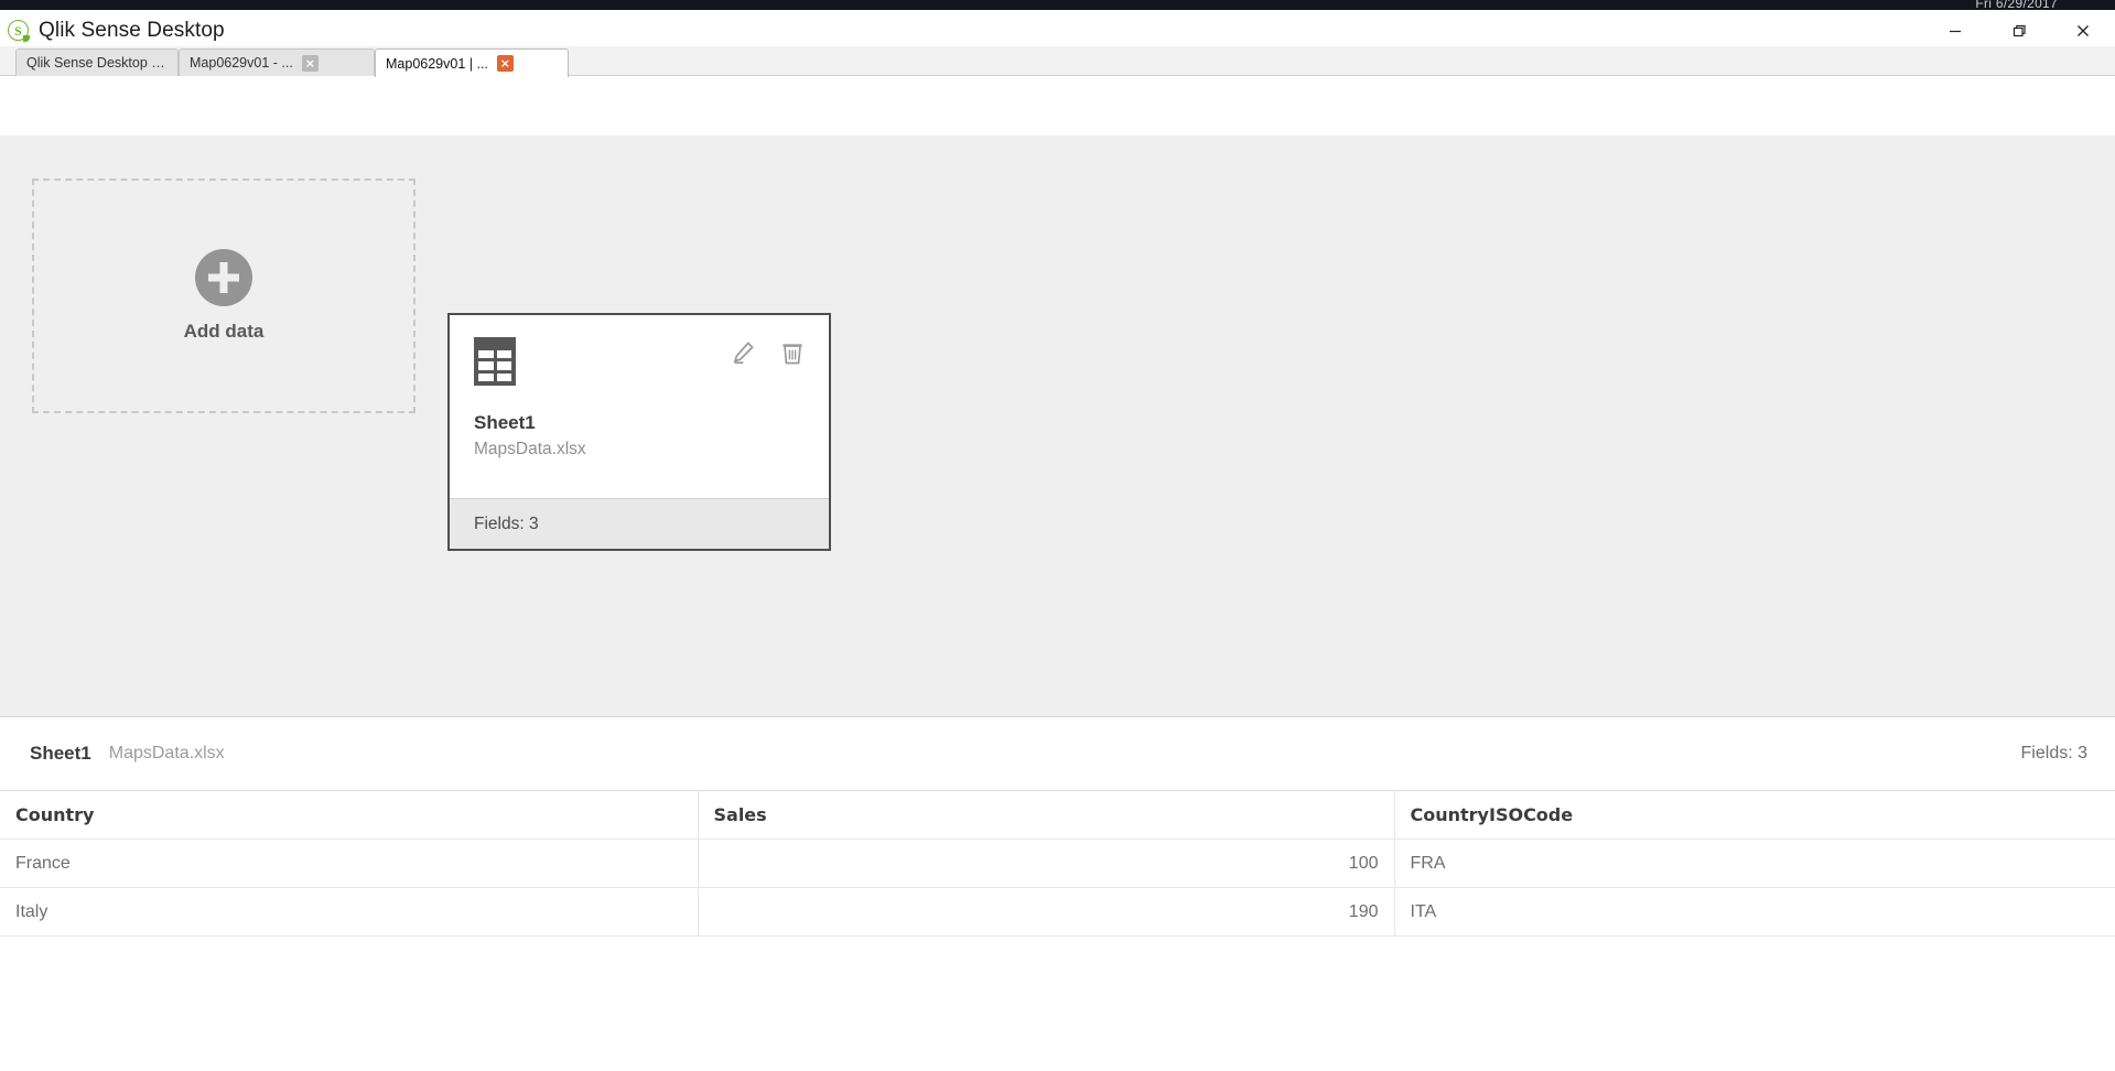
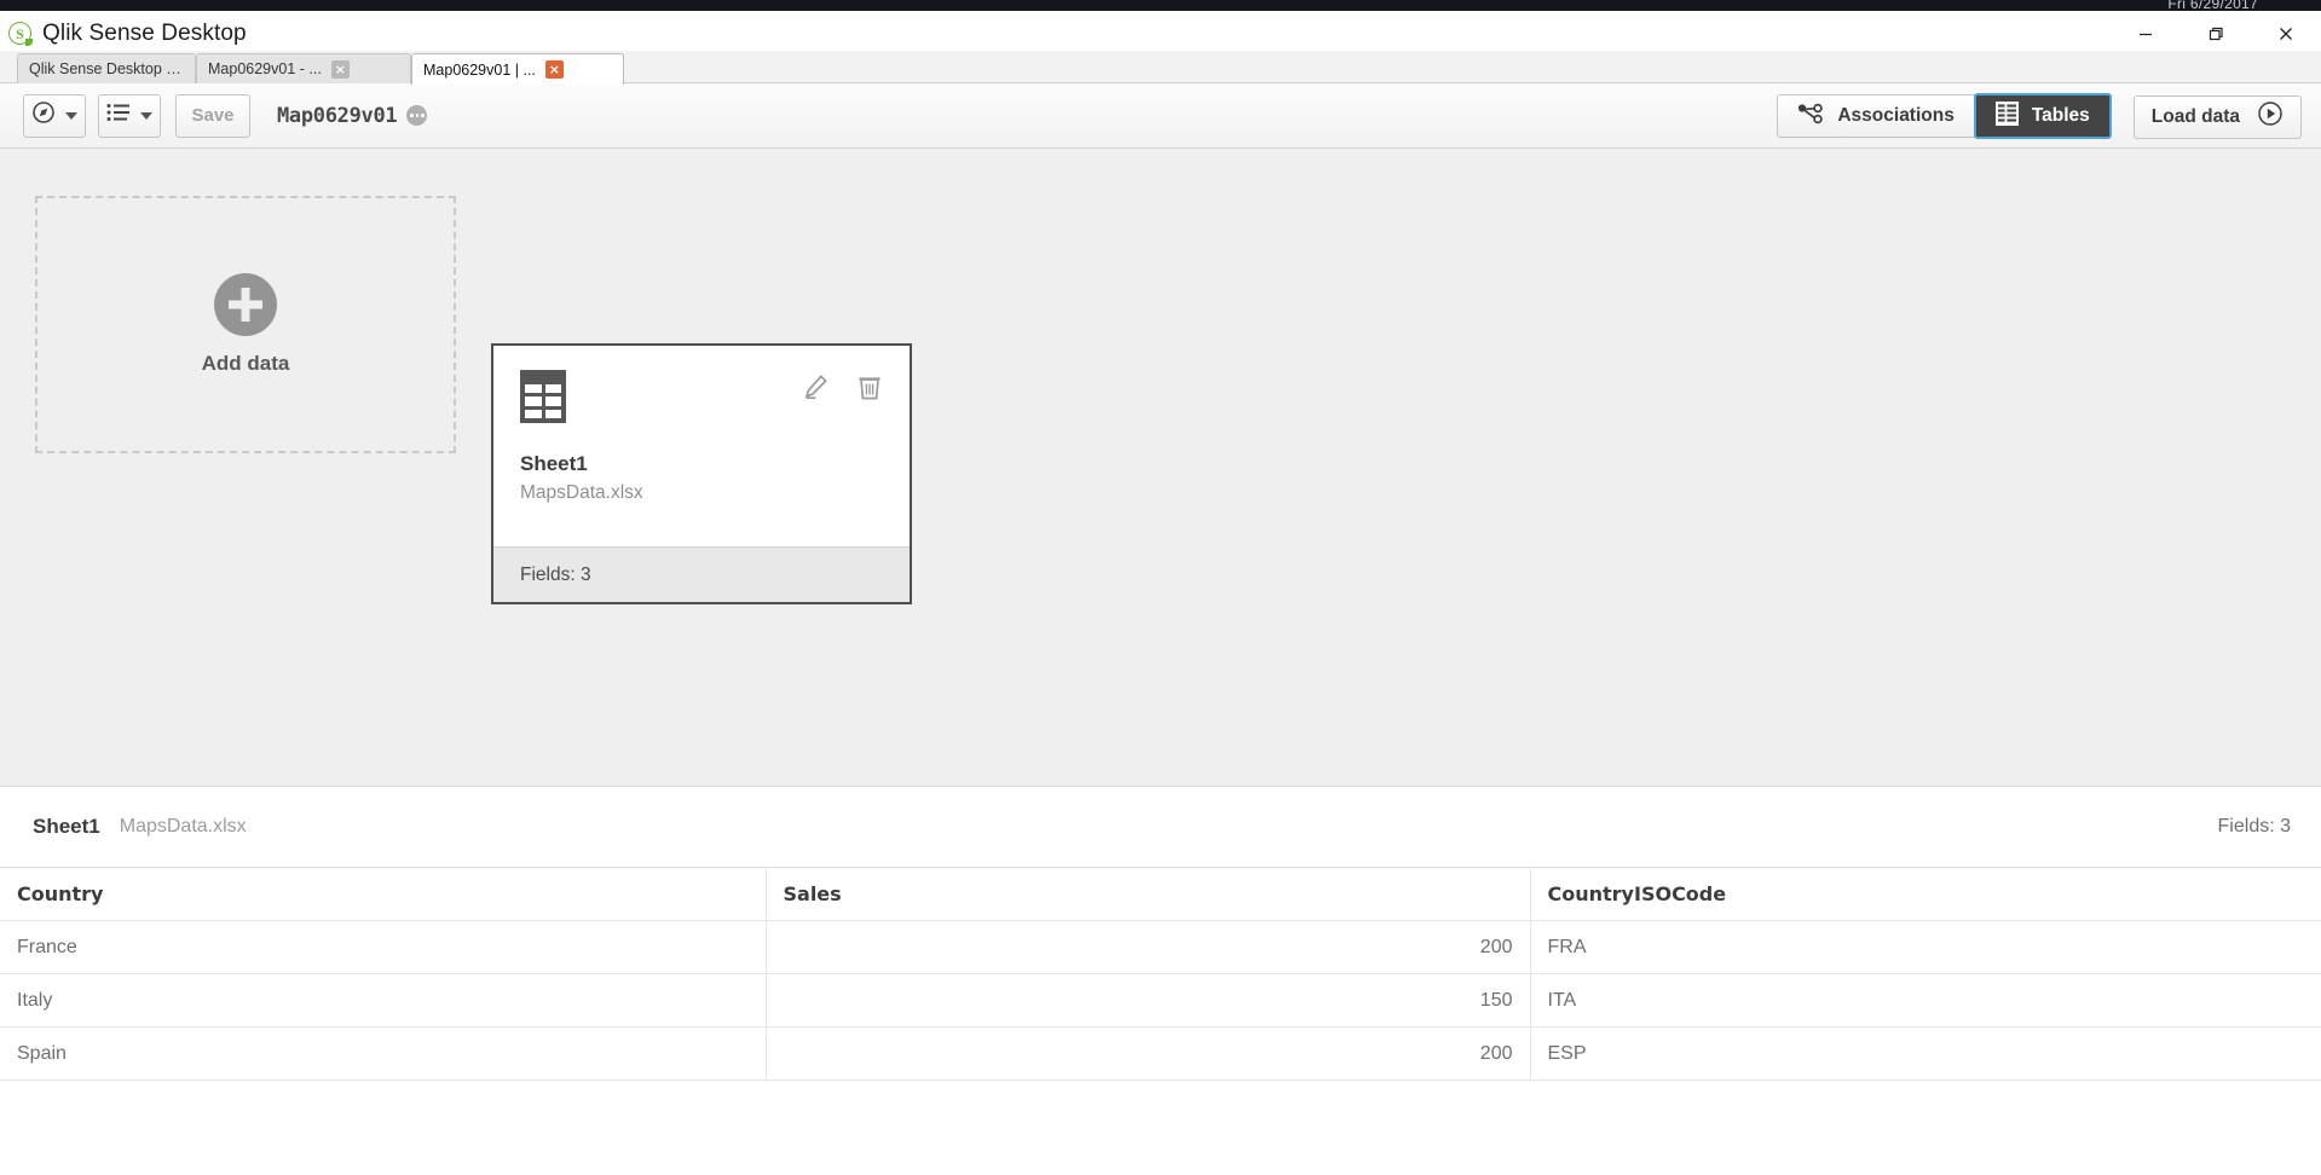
  Fri 6/29/2017
  Qlik Sense Desktop
  Qlik Sense Desktop hu
  Map0629v01 - ...
  ×
  Map0629v01 | ...
  ×
+ Save
+ Map0629v01
+ Associations
+ Tables
+ Load data
  Add data
  Sheet1
  MapsData.xlsx
  Fields: 3
  Sheet1
  MapsData.xlsx
  Fields: 3
  Country	Sales	CountryISOCode
- France	100	FRA
+ France	200	FRA
- Italy	190	ITA
+ Italy	150	ITA
+ Spain	200	ESP
